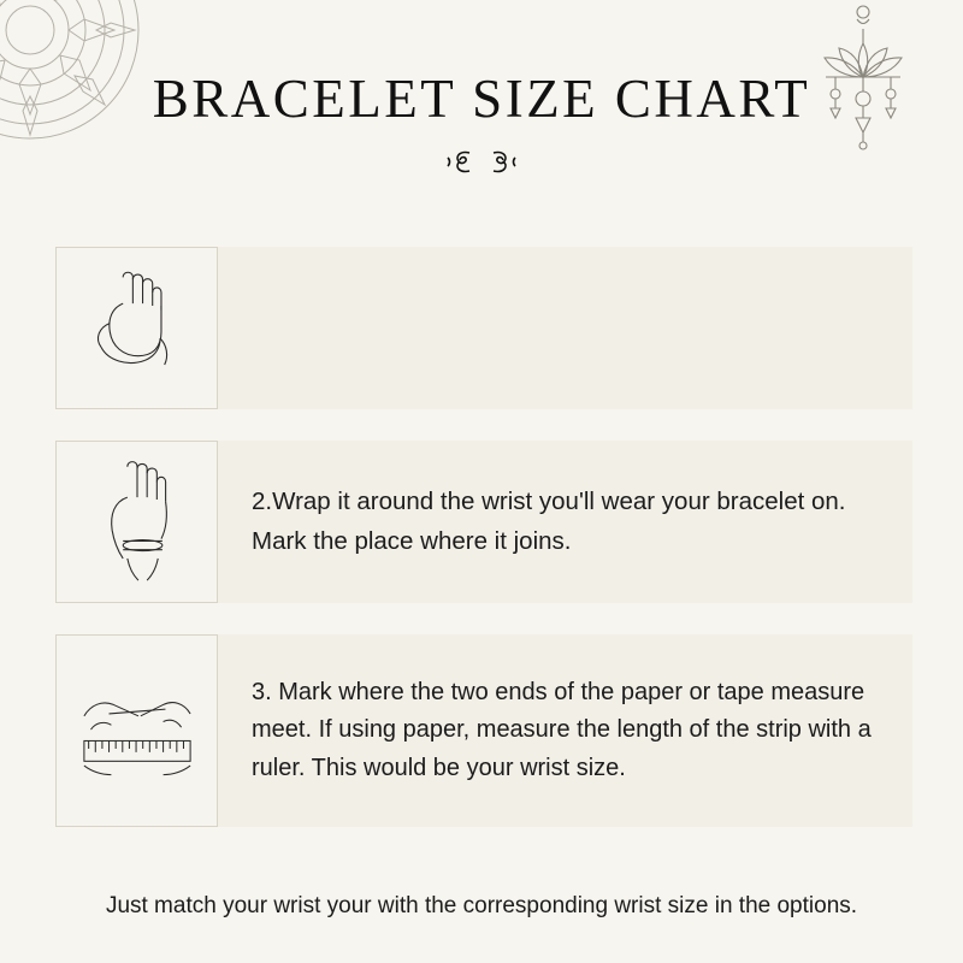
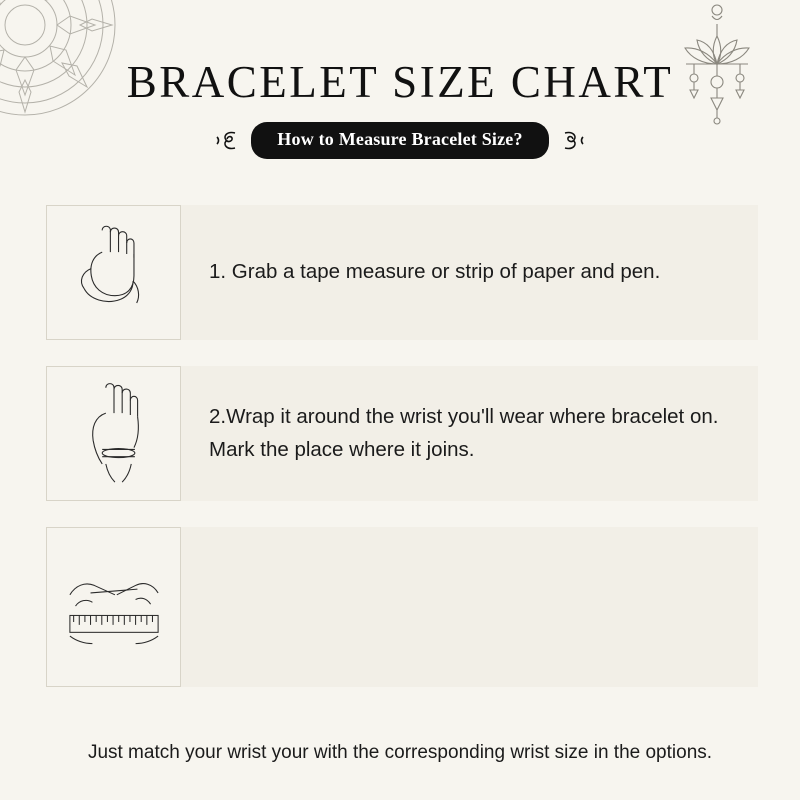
  BRACELET SIZE CHART
+ How to Measure Bracelet Size?
+ 1. Grab a tape measure or strip of paper and pen.
- 2.Wrap it around the wrist you'll wear your bracelet on. Mark the place where it joins.
+ 2.Wrap it around the wrist you'll wear where bracelet on. Mark the place where it joins.
- 3. Mark where the two ends of the paper or tape measure meet. If using paper, measure the length of the strip with a ruler. This would be your wrist size.
  Just match your wrist your with the corresponding wrist size in the options.
